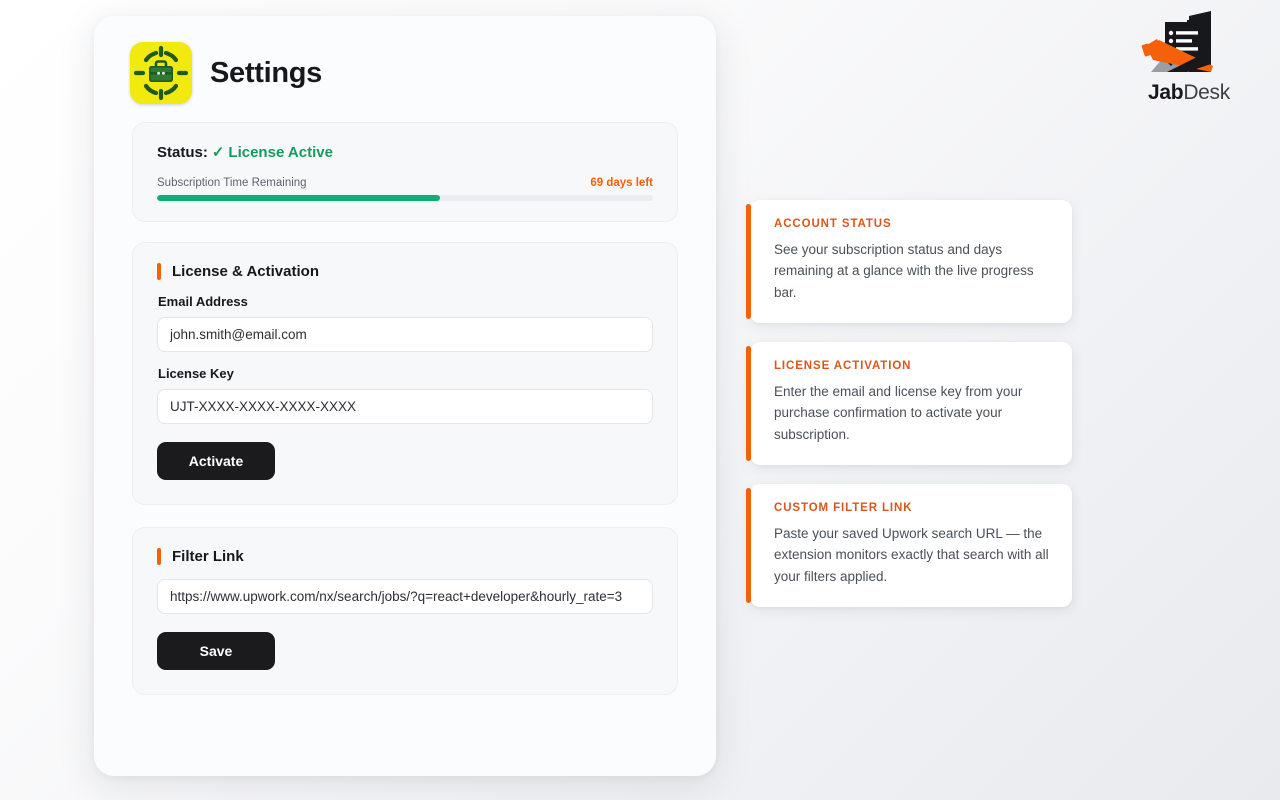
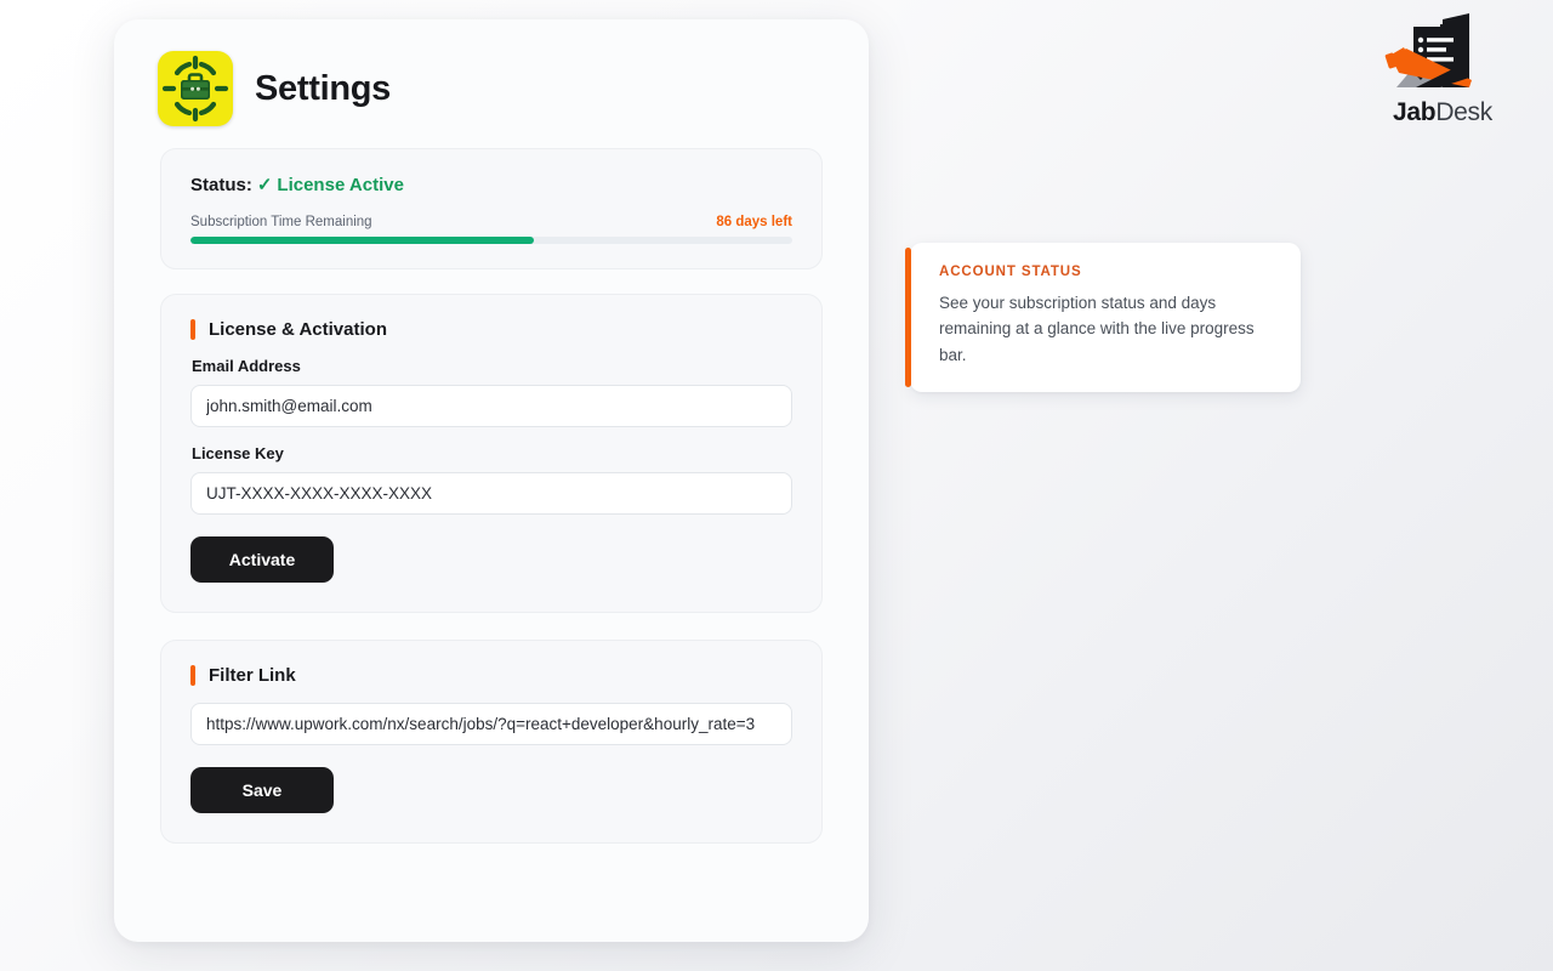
  Settings
  Status: ✓ License Active
  Subscription Time Remaining
- 69 days left
+ 86 days left
  License & Activation
  Email Address
  john.smith@email.com
  License Key
  UJT-XXXX-XXXX-XXXX-XXXX
  Activate
  Filter Link
  https://www.upwork.com/nx/search/jobs/?q=react+developer&hourly_rate=3
  Save
  ACCOUNT STATUS
  See your subscription status and days remaining at a glance with the live progress bar.
- LICENSE ACTIVATION
- Enter the email and license key from your purchase confirmation to activate your subscription.
- CUSTOM FILTER LINK
- Paste your saved Upwork search URL — the extension monitors exactly that search with all your filters applied.
  JabDesk
